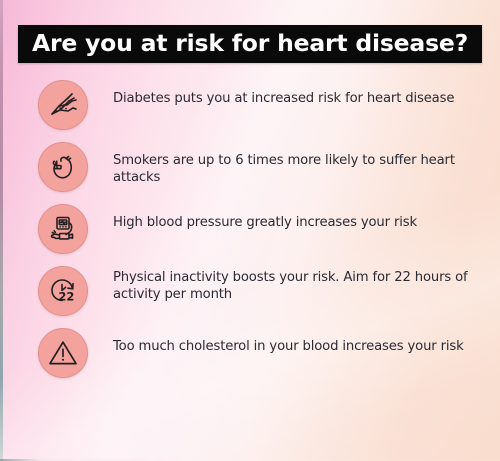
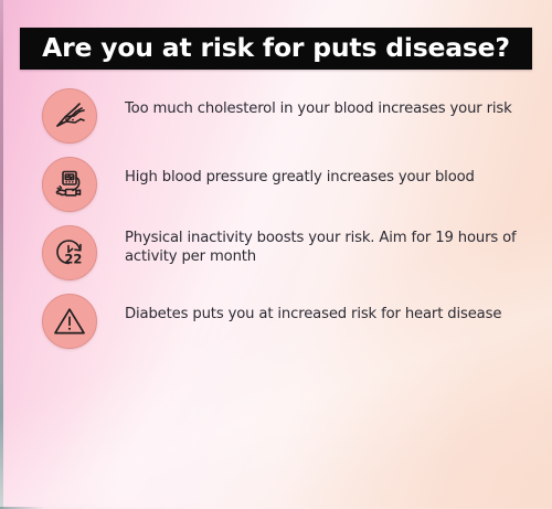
- Are you at risk for heart disease?
+ Are you at risk for puts disease?
- Diabetes puts you at increased risk for heart disease
+ Too much cholesterol in your blood increases your risk
- Smokers are up to 6 times more likely to suffer heart attacks
- High blood pressure greatly increases your risk
+ High blood pressure greatly increases your blood
  22
- Physical inactivity boosts your risk. Aim for 22 hours of activity per month
+ Physical inactivity boosts your risk. Aim for 19 hours of activity per month
- Too much cholesterol in your blood increases your risk
+ Diabetes puts you at increased risk for heart disease
